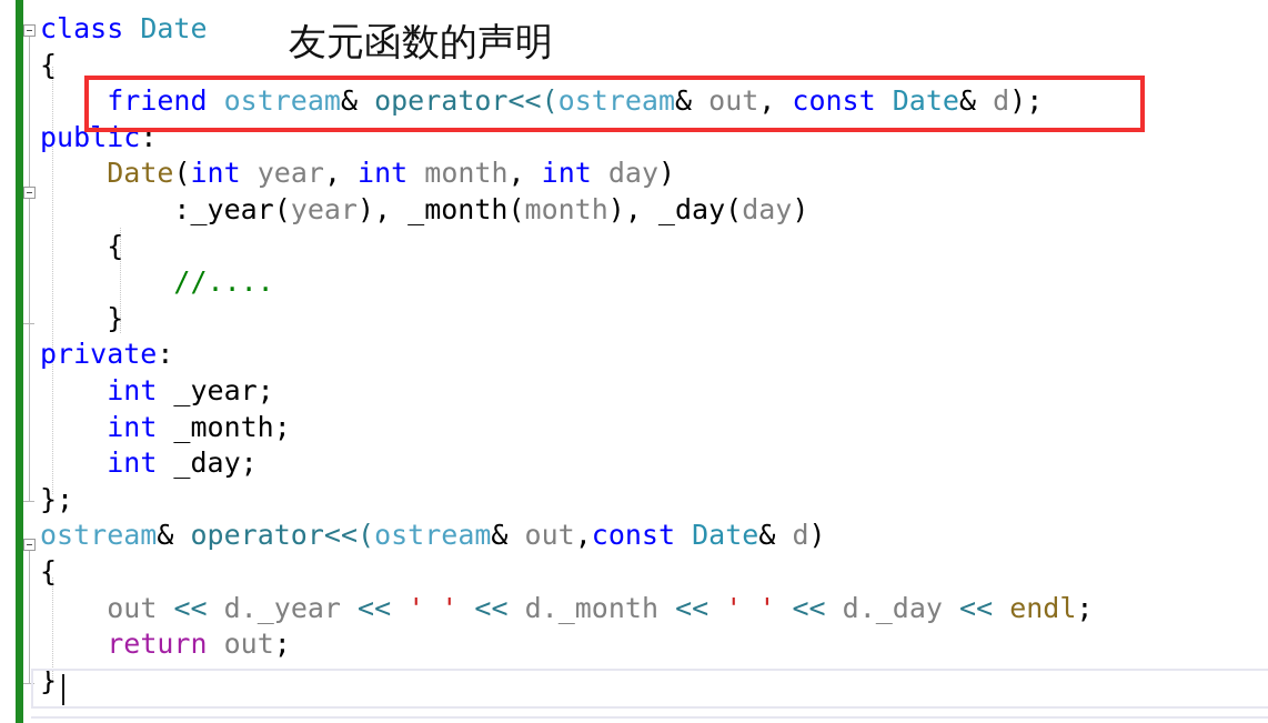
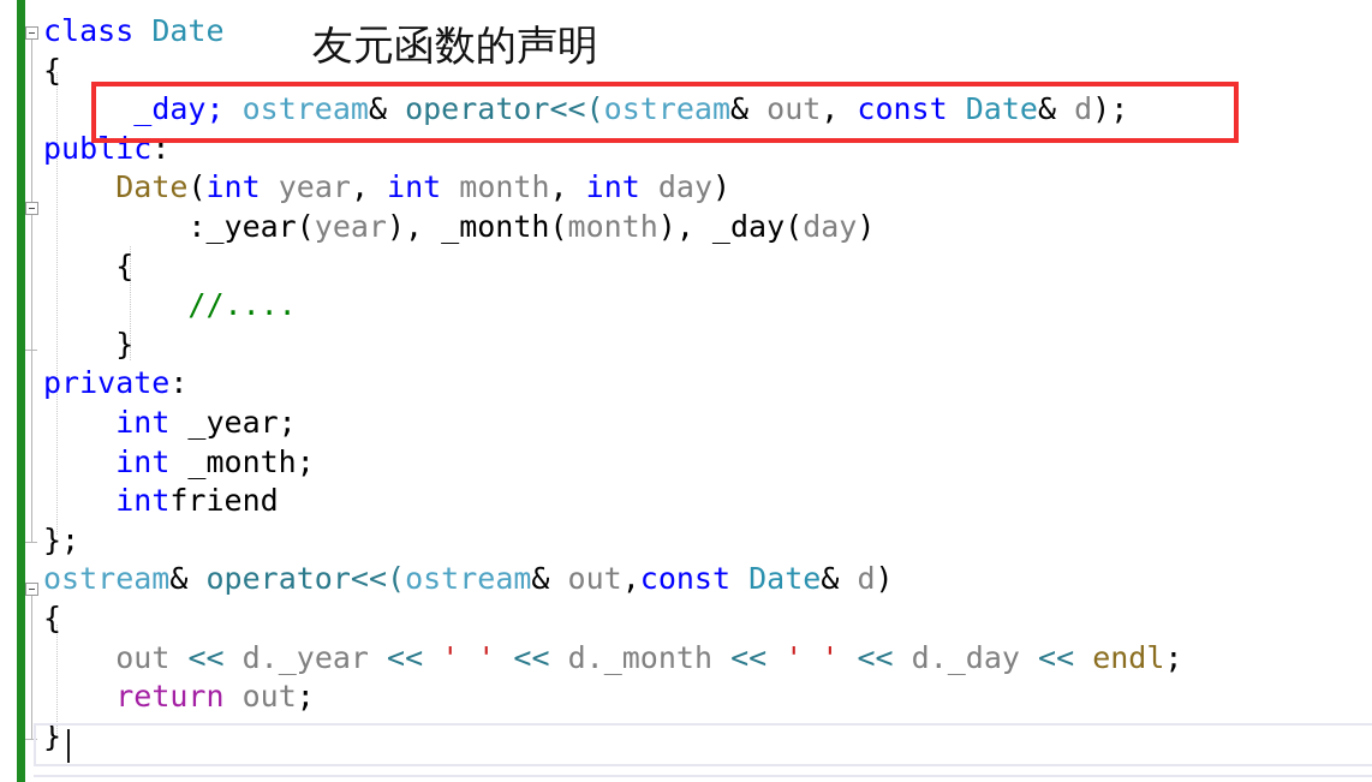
  class Date
  {
- friend ostream& operator<<(ostream& out, const Date& d);
+ _day; ostream& operator<<(ostream& out, const Date& d);
  public:
  Date(int year, int month, int day)
  :_year(year), _month(month), _day(day)
  {
  //....
  }
  private:
  int _year;
  int _month;
- int _day;
+ intfriend
  };
  ostream& operator<<(ostream& out,const Date& d)
  {
  out << d._year << ' ' << d._month << ' ' << d._day << endl;
  return out;
  }
  友元函数的声明
